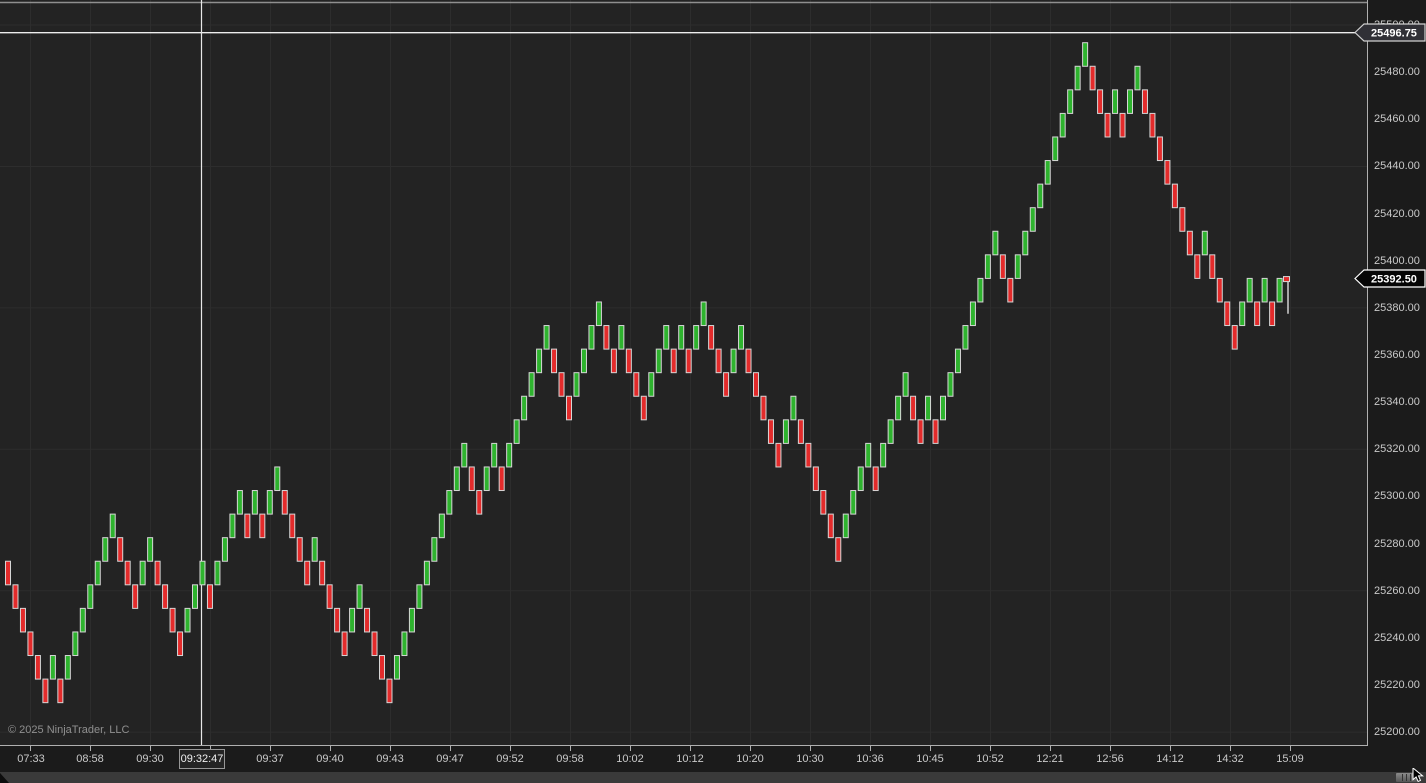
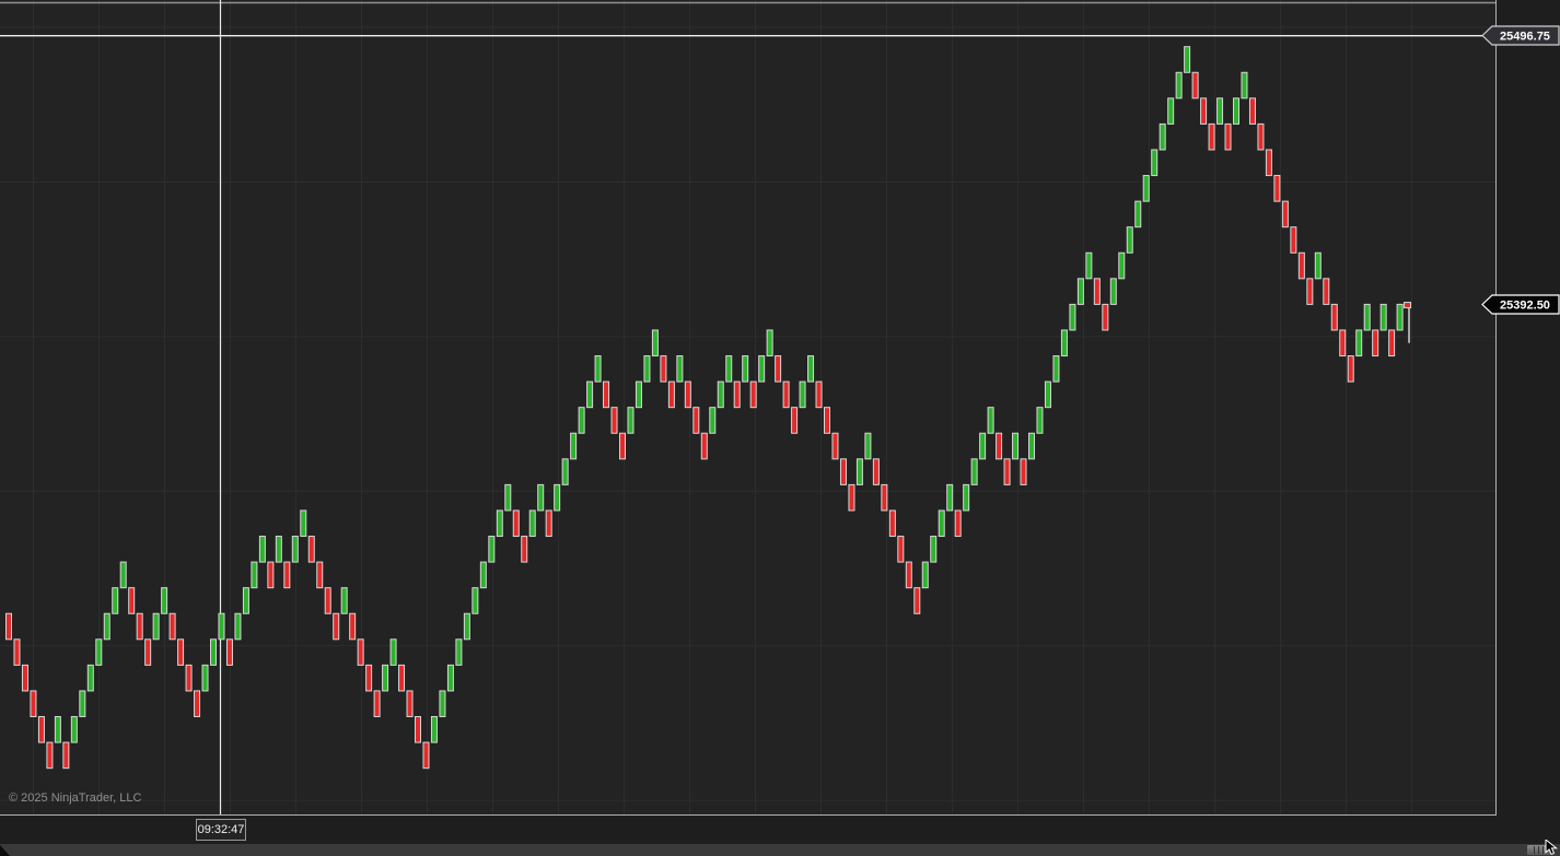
- 25480.00
- 25460.00
- 25440.00
- 25420.00
- 25400.00
- 25380.00
- 25360.00
- 25340.00
- 25320.00
- 25300.00
- 25280.00
- 25260.00
- 25240.00
- 25220.00
- 25200.00
- 07:33
- 08:58
- 09:30
- 09:37
- 09:40
- 09:43
- 09:47
- 09:52
- 09:58
- 10:02
- 10:12
- 10:20
- 10:30
- 10:36
- 10:45
- 10:52
- 12:21
- 12:56
- 14:12
- 14:32
- 15:09
  © 2025 NinjaTrader, LLC
  25496.75
  25392.50
  09:32:47
